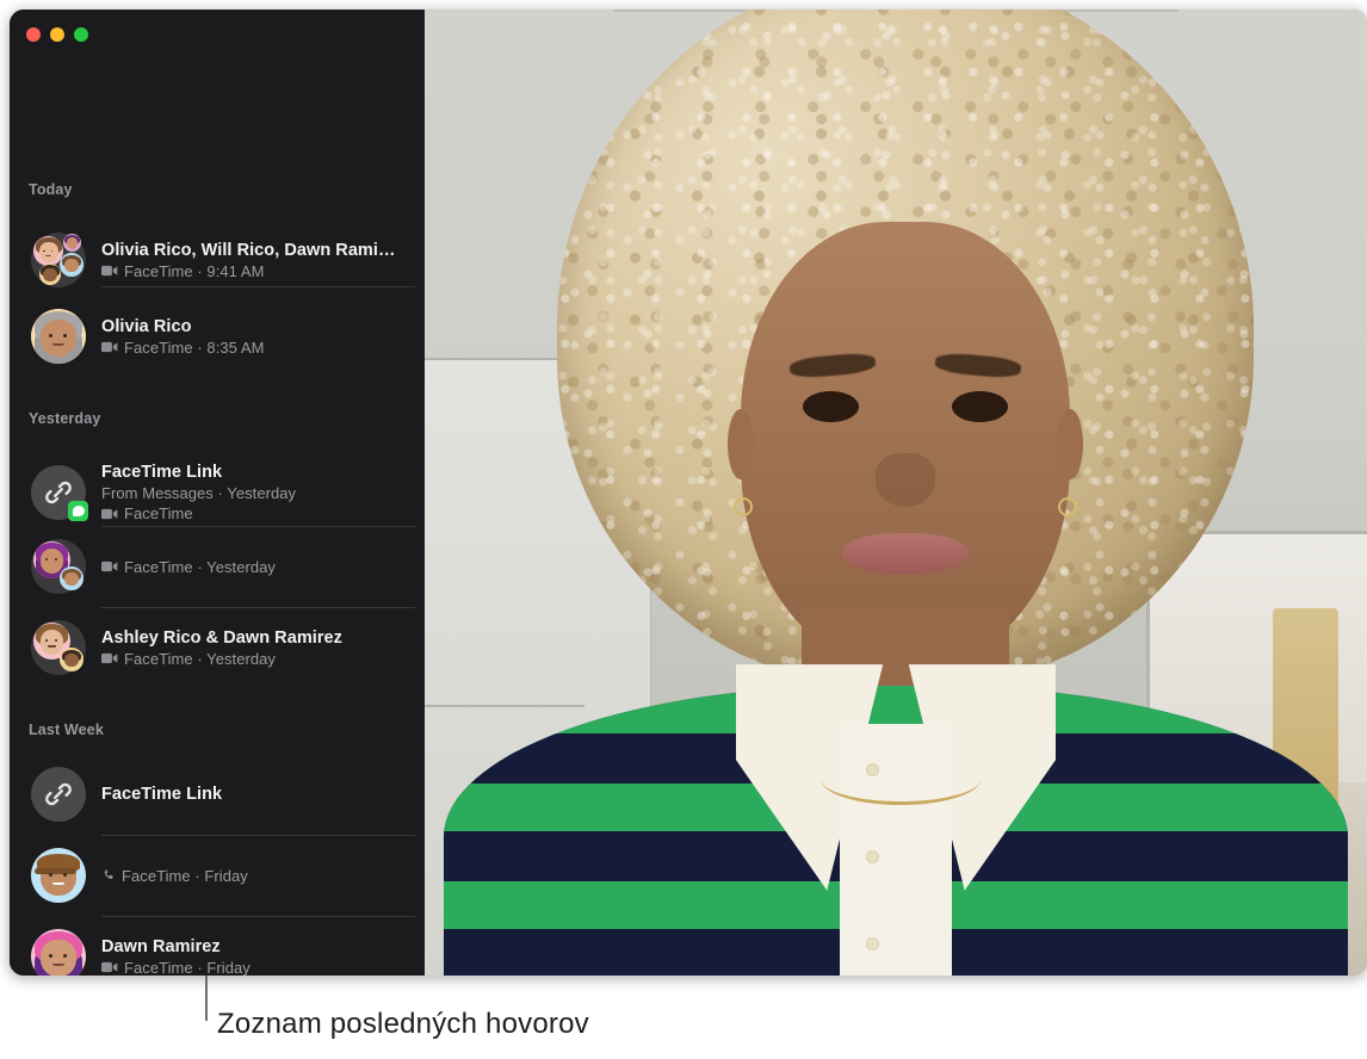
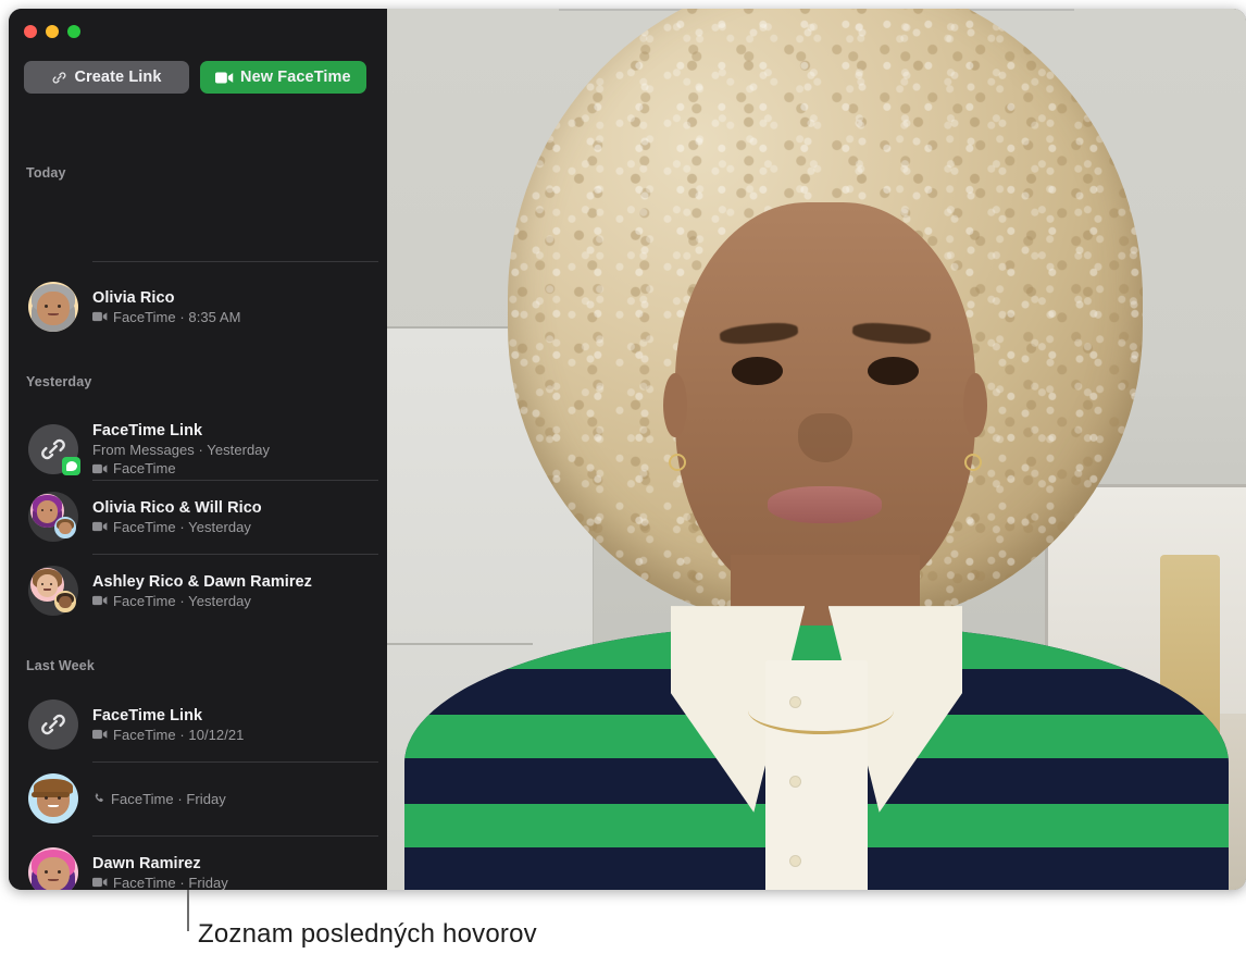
+ Create Link
+ New FaceTime
  Today
- Olivia Rico, Will Rico, Dawn Rami…
- FaceTime · 9:41 AM
  Olivia Rico
  FaceTime · 8:35 AM
  Yesterday
  FaceTime Link
  From Messages · Yesterday
  FaceTime
+ Olivia Rico & Will Rico
  FaceTime · Yesterday
  Ashley Rico & Dawn Ramirez
  FaceTime · Yesterday
  Last Week
  FaceTime Link
+ FaceTime · 10/12/21
  FaceTime · Friday
  Dawn Ramirez
  FaceTime · Friday
  Zoznam posledných hovorov
